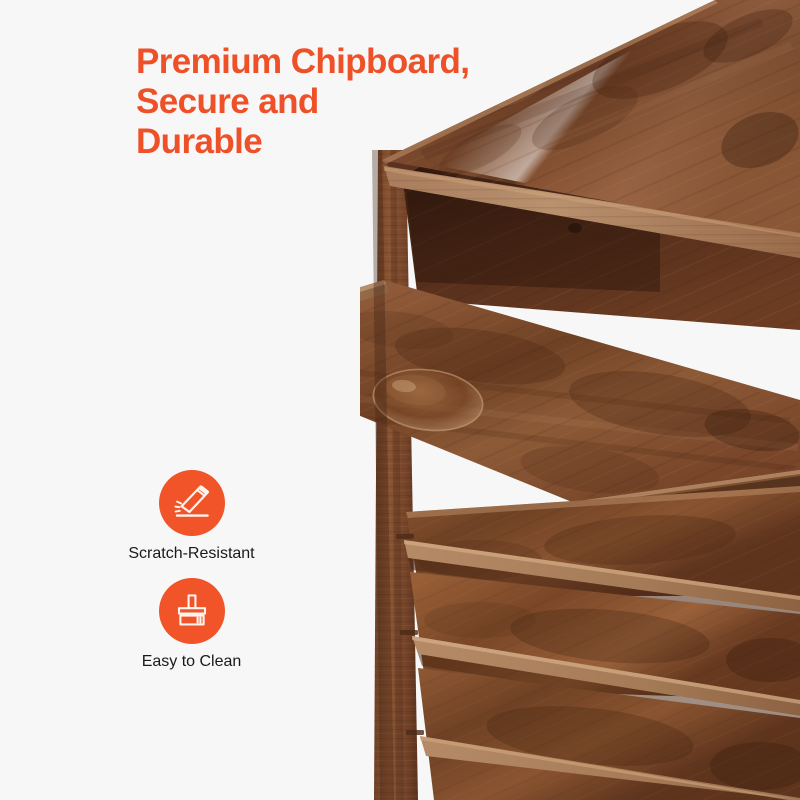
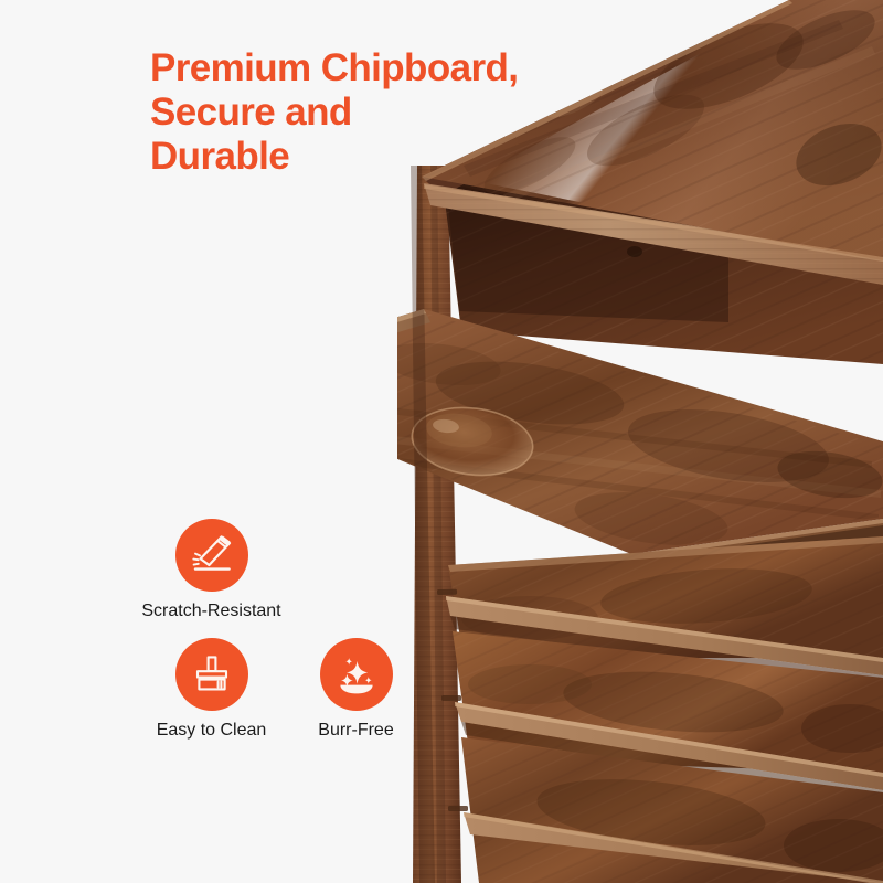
  Premium Chipboard,
  Secure and
  Durable
  Scratch-Resistant
  Easy to Clean
+ Burr-Free
